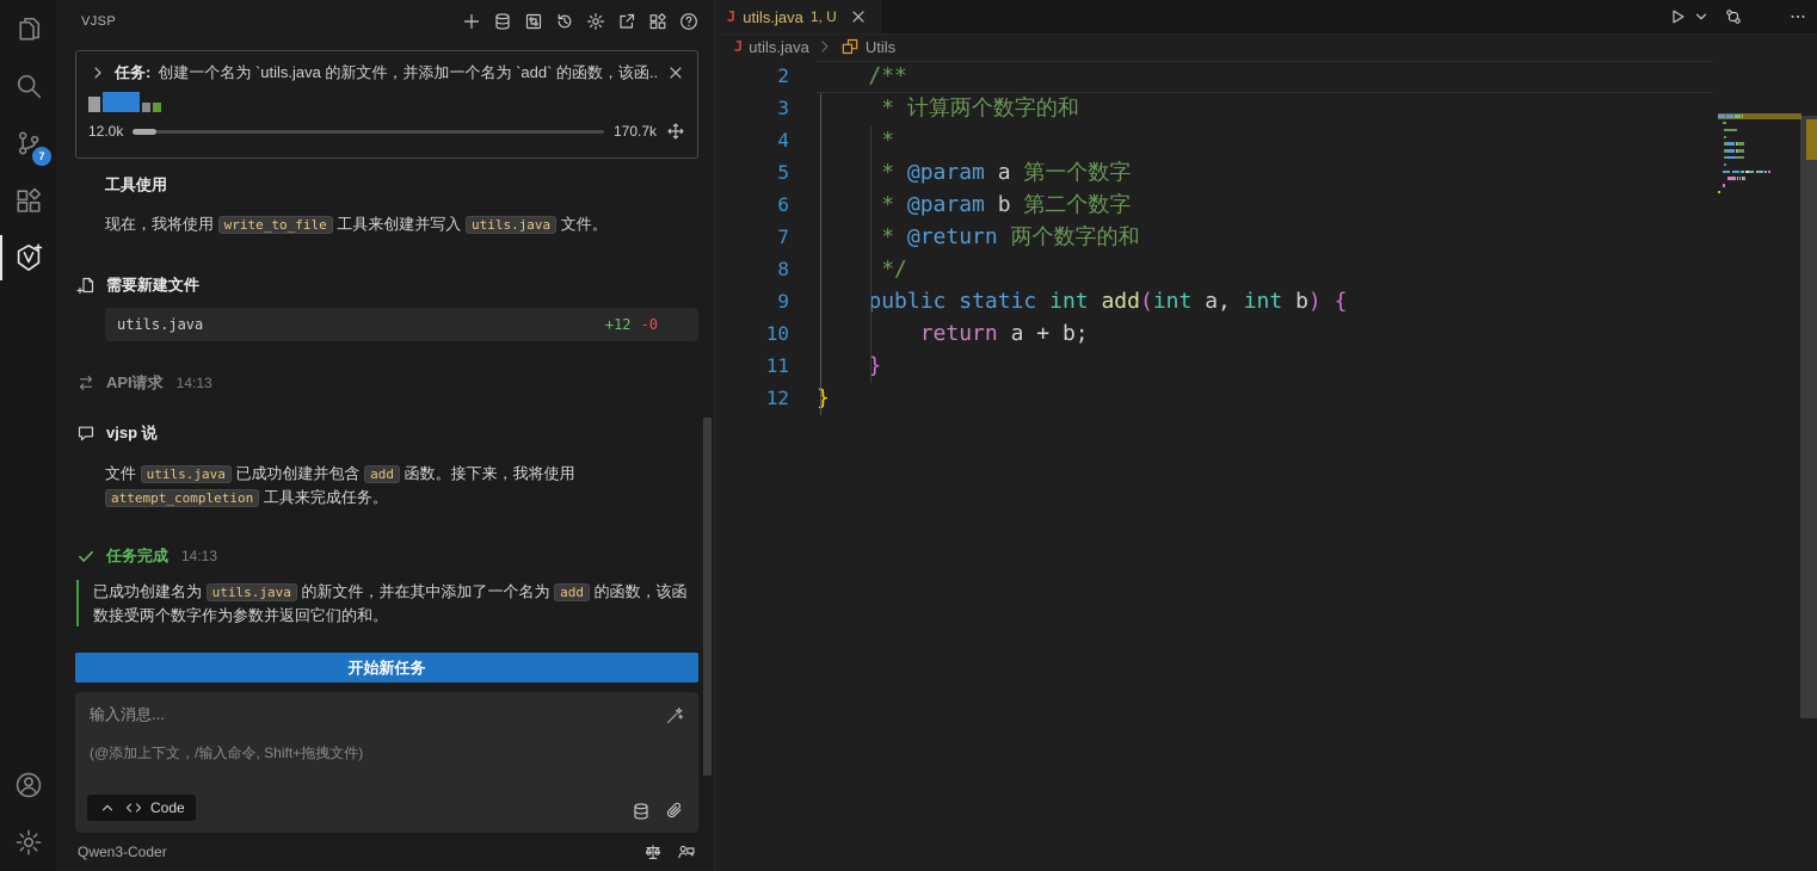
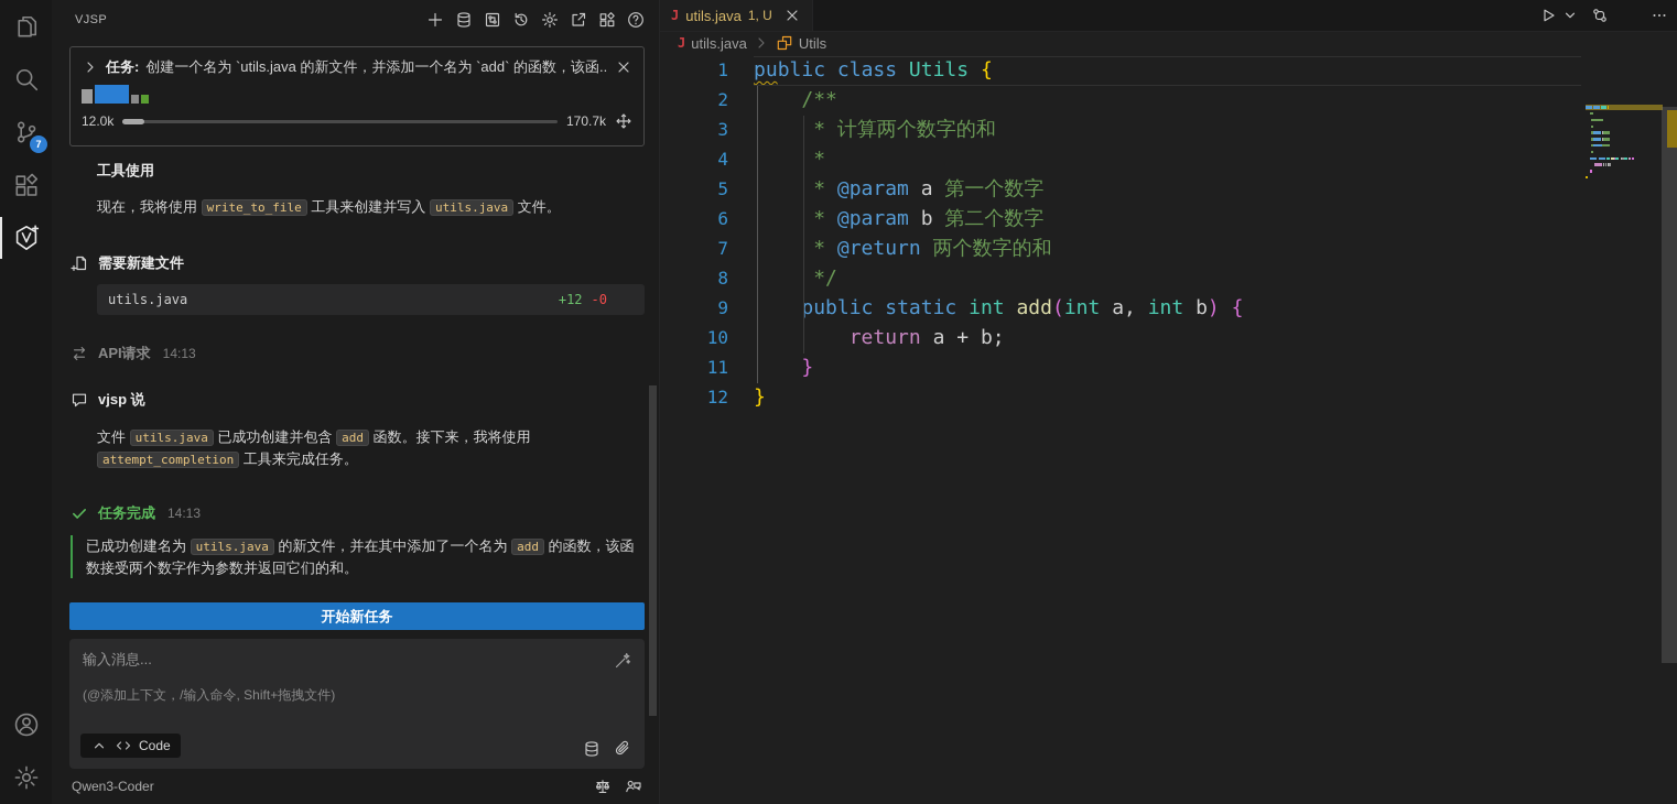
  7
  VJSP
  任务:
  创建一个名为 `utils.java 的新文件，并添加一个名为 `add` 的函数，该函..
  12.0k
  170.7k
  工具使用
  现在，我将使用 write_to_file 工具来创建并写入 utils.java 文件。
  需要新建文件
  utils.java
  +12
  -0
  API请求
  14:13
  vjsp 说
  文件 utils.java 已成功创建并包含 add 函数。接下来，我将使用 attempt_completion 工具来完成任务。
  任务完成
  14:13
  已成功创建名为 utils.java 的新文件，并在其中添加了一个名为 add 的函数，该函数接受两个数字作为参数并返回它们的和。
  开始新任务
  输入消息...
  (@添加上下文，/输入命令, Shift+拖拽文件)
  Code
  Qwen3-Coder
  J
  utils.java
  1, U
  J
  utils.java
  Utils
+ 1
+ public class Utils {
  2
  /**
  3
  * 计算两个数字的和
  4
  *
  5
  * @param a 第一个数字
  6
  * @param b 第二个数字
  7
  * @return 两个数字的和
  8
  */
  9
  public static int add(int a, int b) {
  10
  return a + b;
  11
  }
  12
  }
